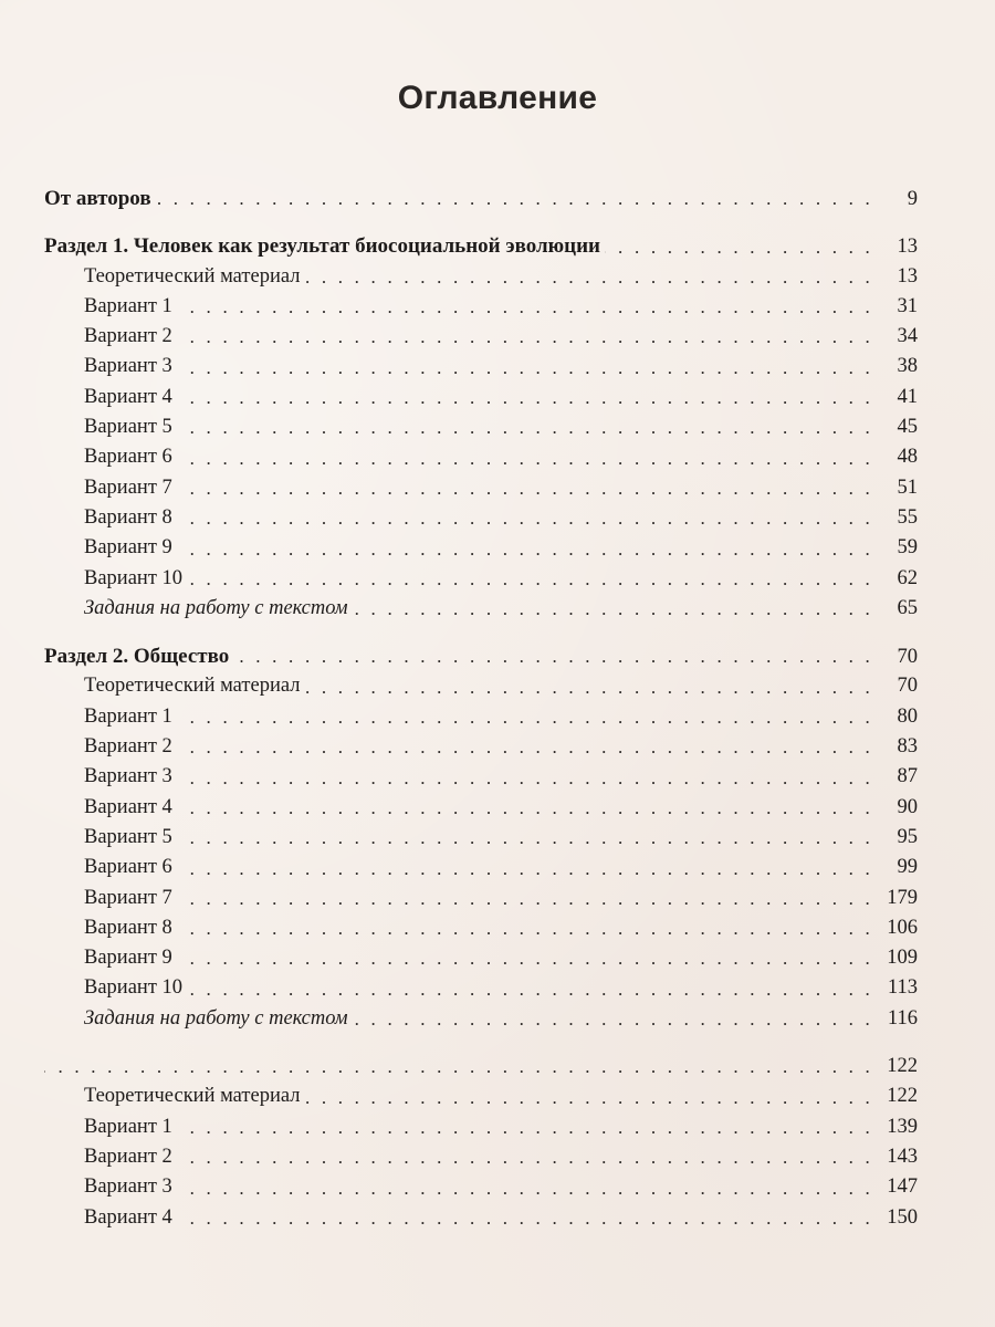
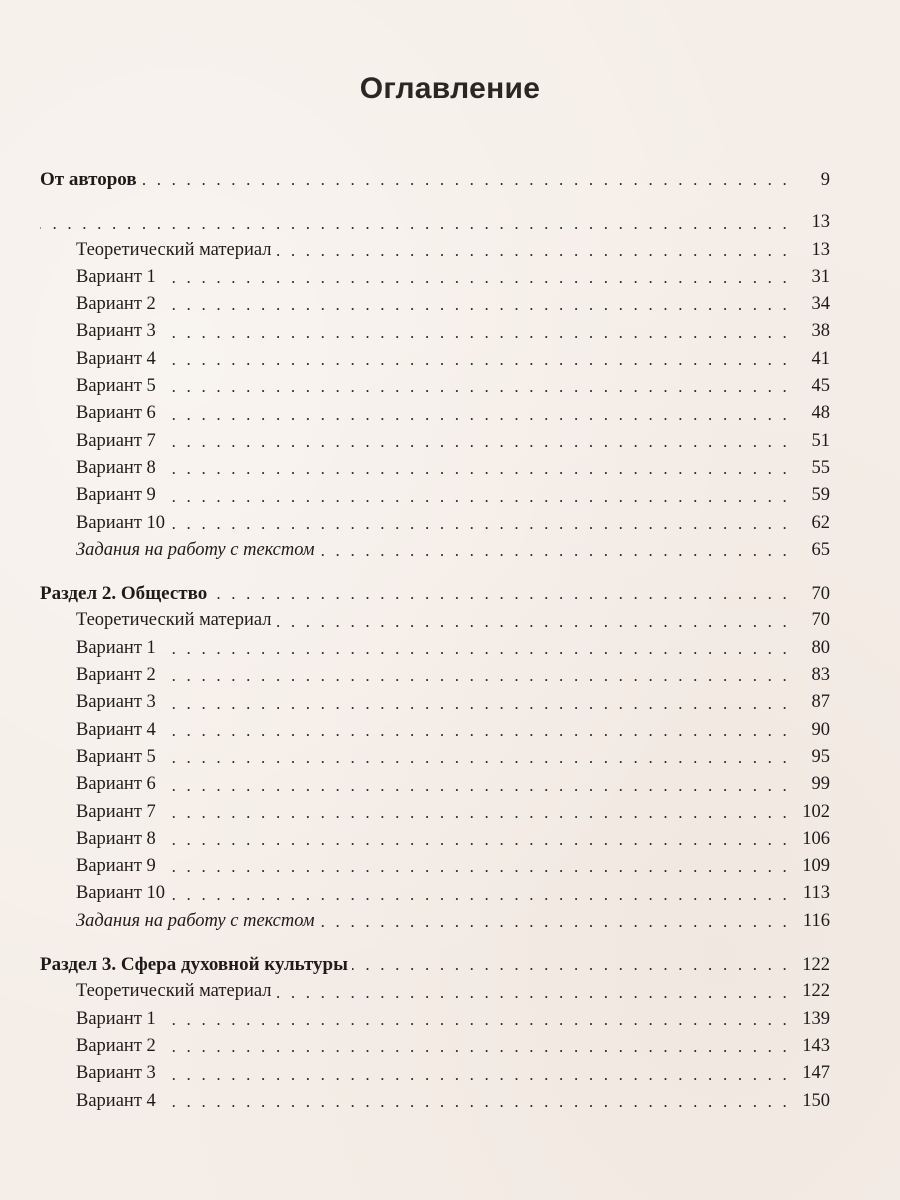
  Оглавление
  От авторов
  9
- Раздел 1. Человек как результат биосоциальной эволюции
  13
  Теоретический материал
  13
  Вариант 1
  31
  Вариант 2
  34
  Вариант 3
  38
  Вариант 4
  41
  Вариант 5
  45
  Вариант 6
  48
  Вариант 7
  51
  Вариант 8
  55
  Вариант 9
  59
  Вариант 10
  62
  Задания на работу с текстом
  65
  Раздел 2. Общество
  70
  Теоретический материал
  70
  Вариант 1
  80
  Вариант 2
  83
  Вариант 3
  87
  Вариант 4
  90
  Вариант 5
  95
  Вариант 6
  99
  Вариант 7
- 179
+ 102
  Вариант 8
  106
  Вариант 9
  109
  Вариант 10
  113
  Задания на работу с текстом
  116
+ Раздел 3. Сфера духовной культуры
  122
  Теоретический материал
  122
  Вариант 1
  139
  Вариант 2
  143
  Вариант 3
  147
  Вариант 4
  150
